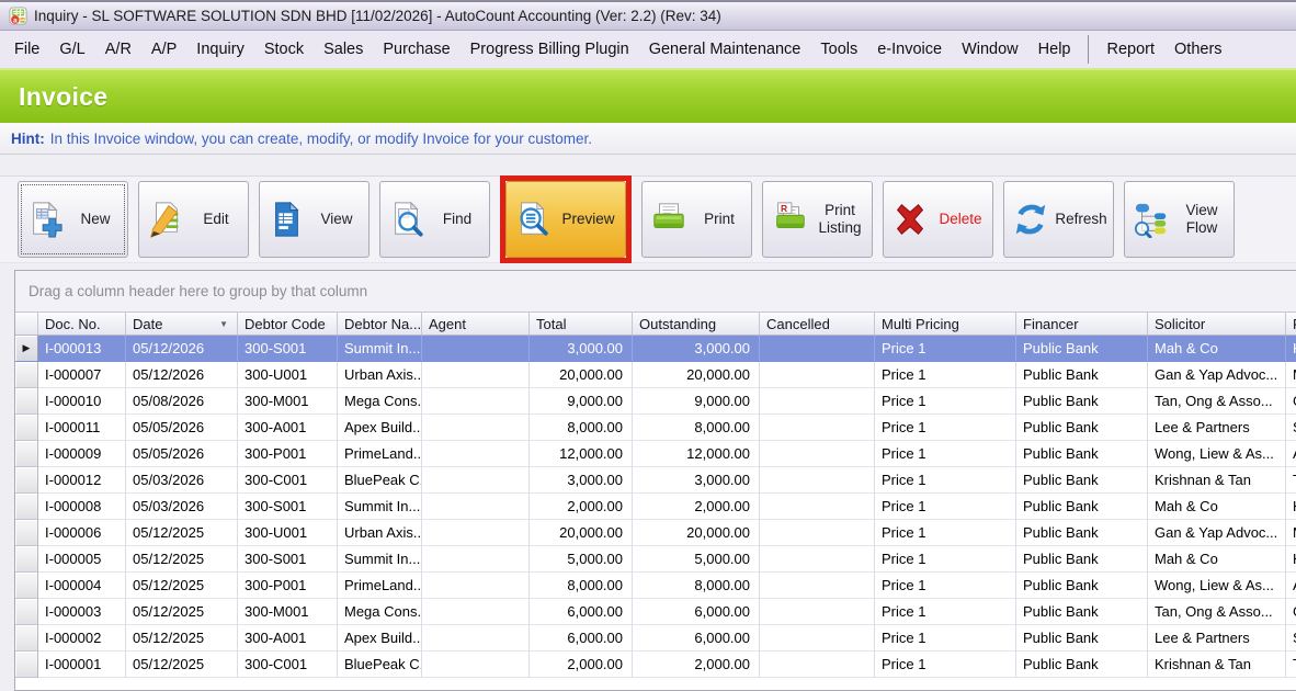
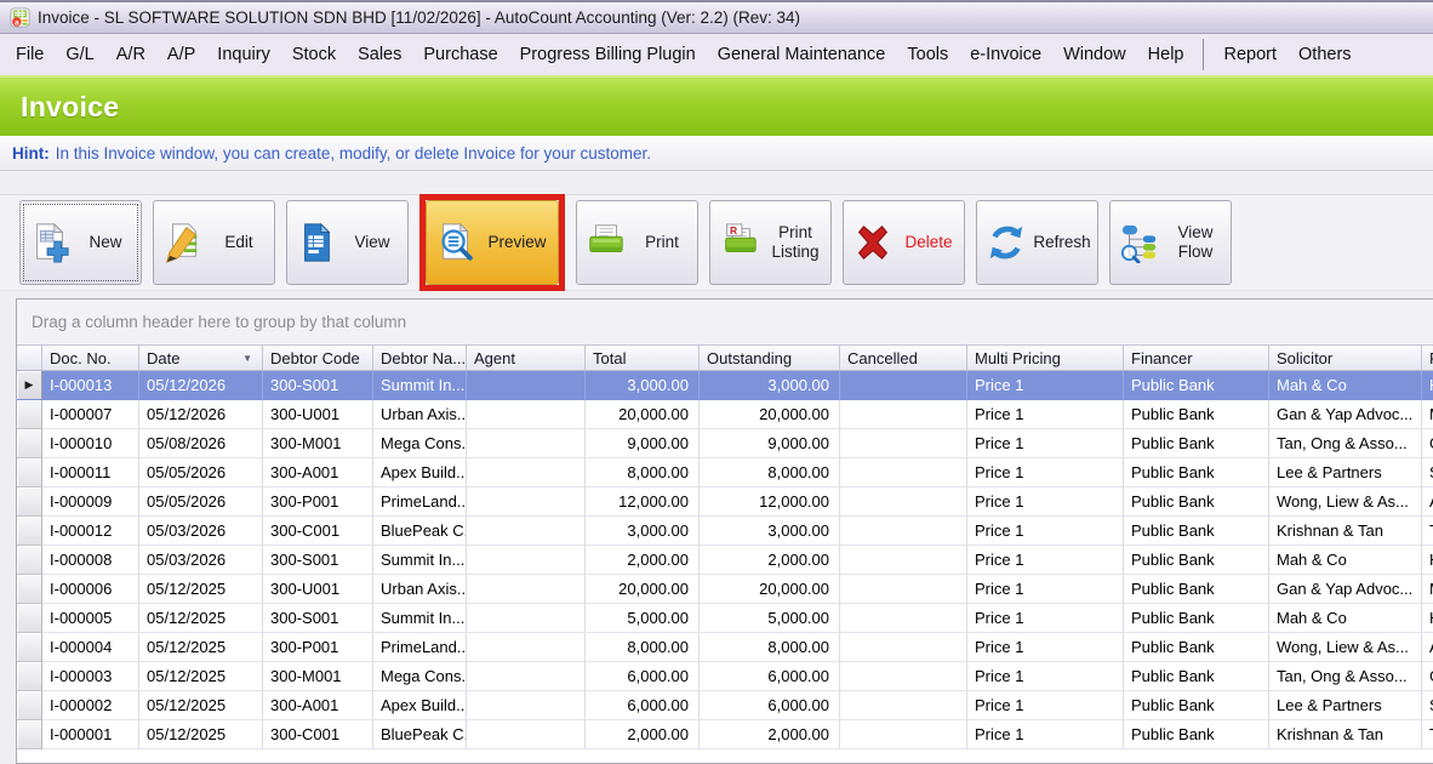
- Inquiry - SL SOFTWARE SOLUTION SDN BHD [11/02/2026] - AutoCount Accounting (Ver: 2.2) (Rev: 34)
+ Invoice - SL SOFTWARE SOLUTION SDN BHD [11/02/2026] - AutoCount Accounting (Ver: 2.2) (Rev: 34)
  File
  G/L
  A/R
  A/P
  Inquiry
  Stock
  Sales
  Purchase
  Progress Billing Plugin
  General Maintenance
  Tools
  e-Invoice
  Window
  Help
  Report
  Others
  Invoice
  Hint:
- In this Invoice window, you can create, modify, or modify Invoice for your customer.
+ In this Invoice window, you can create, modify, or delete Invoice for your customer.
  New
  Edit
  View
- Find
  Preview
  Print
  R
  Print
  Listing
  Delete
  Refresh
  View
  Flow
  Drag a column header here to group by that column
  Doc. No.
  Date
  ▼
  Debtor Code
  Debtor Na...
  Agent
  Total
  Outstanding
  Cancelled
  Multi Pricing
  Financer
  Solicitor
  ▶
  I-000013
  05/12/2026
  300-S001
  Summit In...
  3,000.00
  3,000.00
  Price 1
  Public Bank
  Mah & Co
  I-000007
  05/12/2026
  300-U001
  Urban Axis..
  20,000.00
  20,000.00
  Price 1
  Public Bank
  Gan & Yap Advoc...
  I-000010
  05/08/2026
  300-M001
  Mega Cons.
  9,000.00
  9,000.00
  Price 1
  Public Bank
  Tan, Ong & Asso...
  I-000011
  05/05/2026
  300-A001
  Apex Build..
  8,000.00
  8,000.00
  Price 1
  Public Bank
  Lee & Partners
  I-000009
  05/05/2026
  300-P001
  PrimeLand..
  12,000.00
  12,000.00
  Price 1
  Public Bank
  Wong, Liew & As...
  I-000012
  05/03/2026
  300-C001
  BluePeak C.
  3,000.00
  3,000.00
  Price 1
  Public Bank
  Krishnan & Tan
  I-000008
  05/03/2026
  300-S001
  Summit In...
  2,000.00
  2,000.00
  Price 1
  Public Bank
  Mah & Co
  I-000006
  05/12/2025
  300-U001
  Urban Axis..
  20,000.00
  20,000.00
  Price 1
  Public Bank
  Gan & Yap Advoc...
  I-000005
  05/12/2025
  300-S001
  Summit In...
  5,000.00
  5,000.00
  Price 1
  Public Bank
  Mah & Co
  I-000004
  05/12/2025
  300-P001
  PrimeLand..
  8,000.00
  8,000.00
  Price 1
  Public Bank
  Wong, Liew & As...
  I-000003
  05/12/2025
  300-M001
  Mega Cons.
  6,000.00
  6,000.00
  Price 1
  Public Bank
  Tan, Ong & Asso...
  I-000002
  05/12/2025
  300-A001
  Apex Build..
  6,000.00
  6,000.00
  Price 1
  Public Bank
  Lee & Partners
  I-000001
  05/12/2025
  300-C001
  BluePeak C.
  2,000.00
  2,000.00
  Price 1
  Public Bank
  Krishnan & Tan
